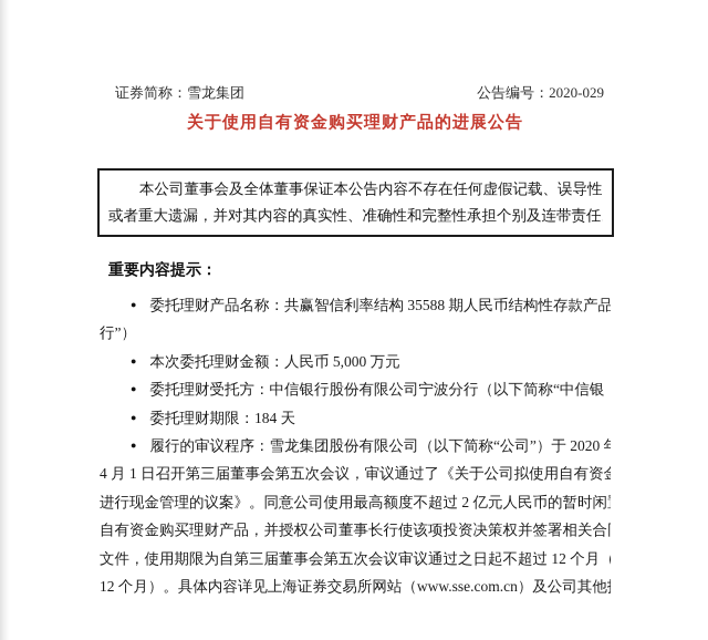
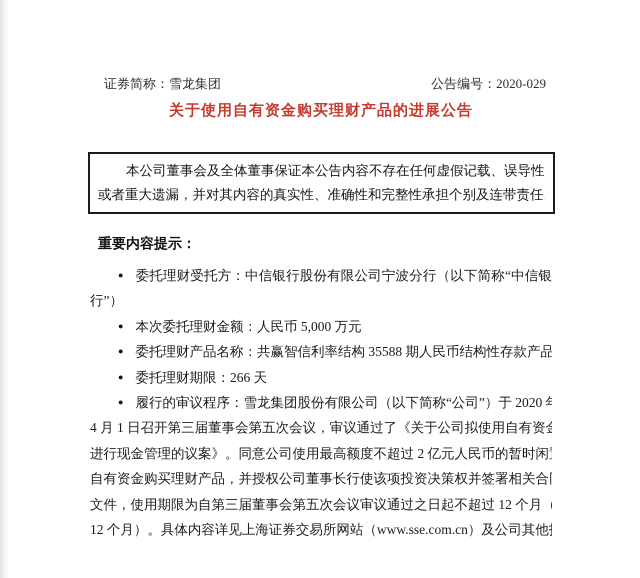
  证券简称：雪龙集团
  公告编号：2020-029
  关于使用自有资金购买理财产品的进展公告
  本公司董事会及全体董事保证本公告内容不存在任何虚假记载、误导性
  或者重大遗漏，并对其内容的真实性、准确性和完整性承担个别及连带责任
  重要内容提示：
- ● 委托理财产品名称：共赢智信利率结构 35588 期人民币结构性存款产品
+ ● 委托理财受托方：中信银行股份有限公司宁波分行（以下简称“中信银
  行”）
  ● 本次委托理财金额：人民币 5,000 万元
- ● 委托理财受托方：中信银行股份有限公司宁波分行（以下简称“中信银
+ ● 委托理财产品名称：共赢智信利率结构 35588 期人民币结构性存款产品
- ● 委托理财期限：184 天
+ ● 委托理财期限：266 天
  ● 履行的审议程序：雪龙集团股份有限公司（以下简称“公司”）于 2020
  4 月 1 日召开第三届董事会第五次会议，审议通过了《关于公司拟使用自有资
  进行现金管理的议案》。同意公司使用最高额度不超过 2 亿元人民币的暂时闲
  自有资金购买理财产品，并授权公司董事长行使该项投资决策权并签署相关合
  文件，使用期限为自第三届董事会第五次会议审议通过之日起不超过 12 个月（
  12 个月）。具体内容详见上海证券交易所网站（www.sse.com.cn）及公司其他
